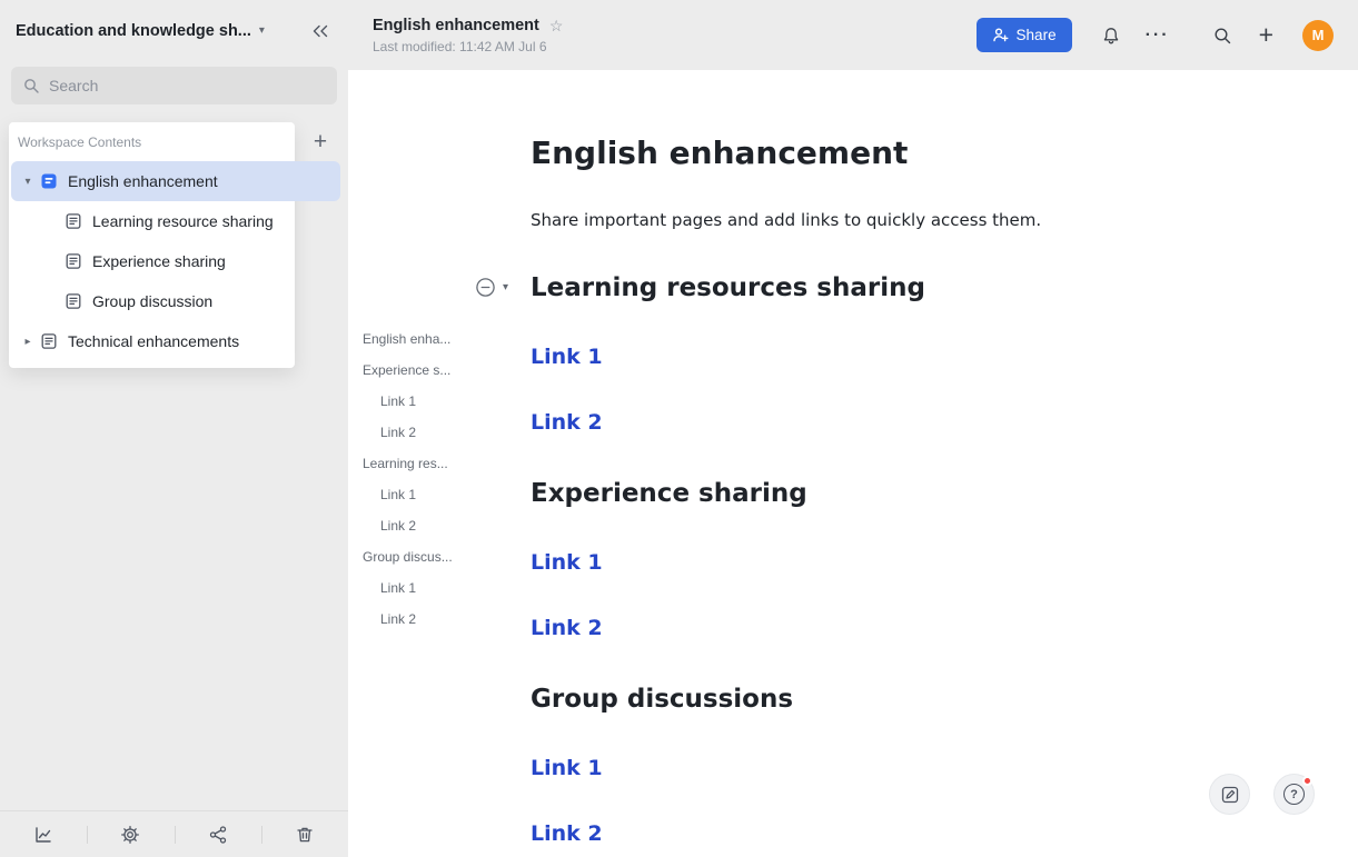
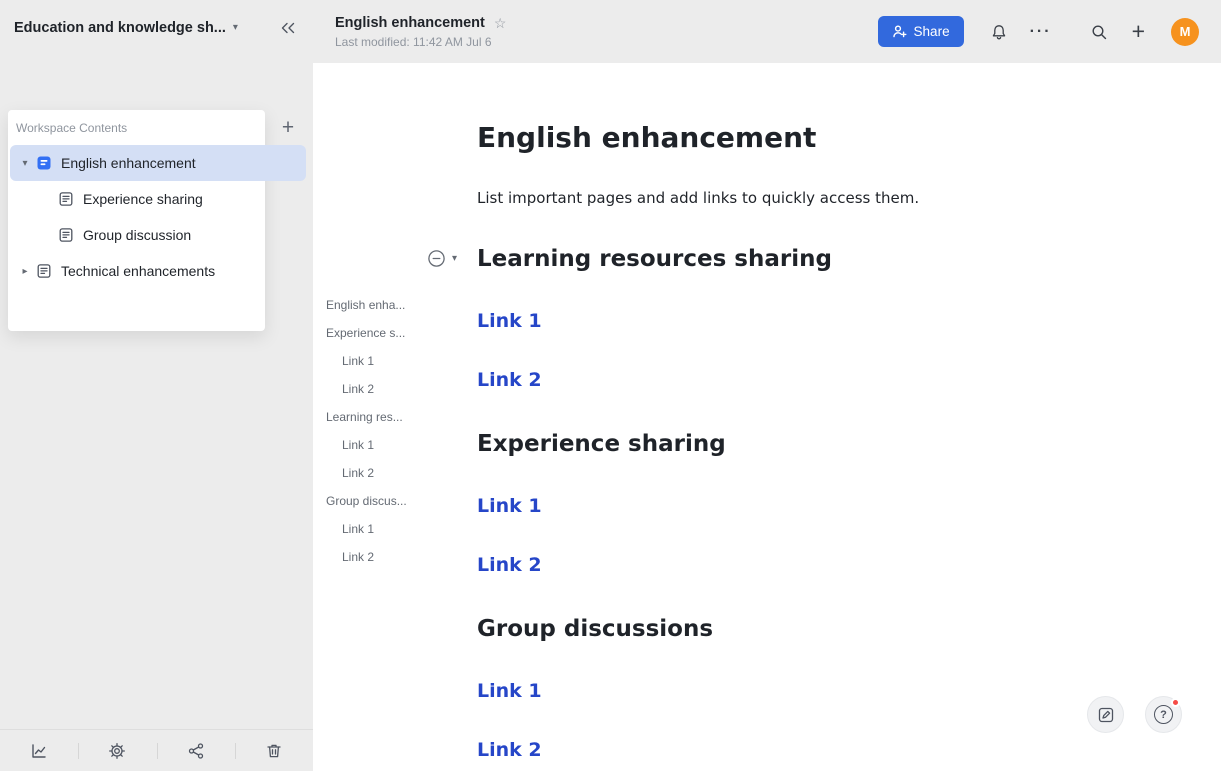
  Education and knowledge sh...
  ▾
- Search
  Workspace Contents
  +
  ▾
  English enhancement
- Learning resource sharing
  Experience sharing
  Group discussion
  ▸
  Technical enhancements
  English enhancement
  ☆
  Last modified: 11:42 AM Jul 6
  Share
  ···
  +
  M
  English enha...
  Experience s...
  Link 1
  Link 2
  Learning res...
  Link 1
  Link 2
  Group discus...
  Link 1
  Link 2
  English enhancement
- Share important pages and add links to quickly access them.
+ List important pages and add links to quickly access them.
  ▾
  Learning resources sharing
  Link 1
  Link 2
  Experience sharing
  Link 1
  Link 2
  Group discussions
  Link 1
  Link 2
  ?
